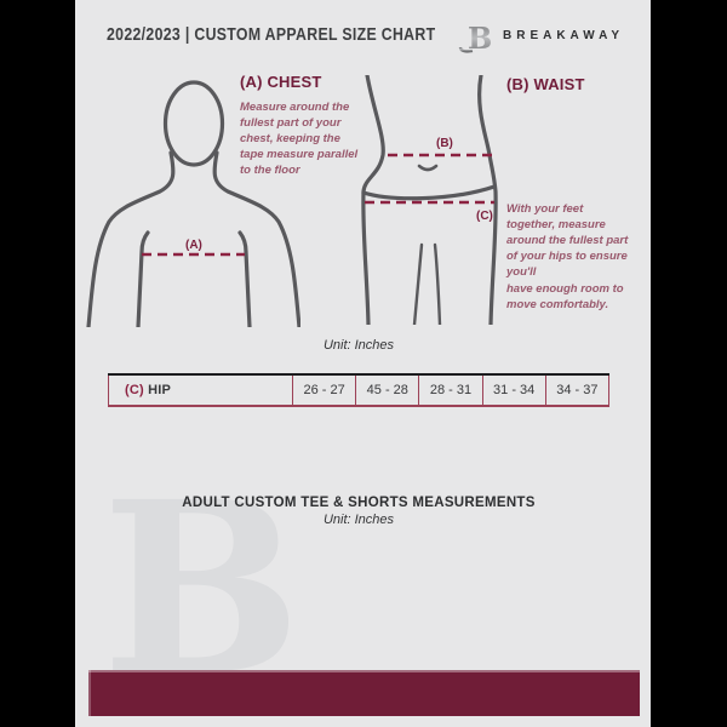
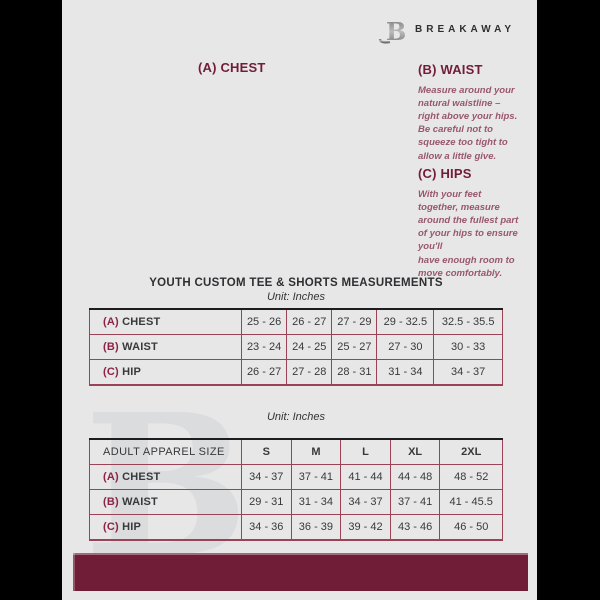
- 2022/2023 | CUSTOM APPAREL SIZE CHART
  B
  BREAKAWAY
- (A)
  (A) CHEST
- Measure around the
- fullest part of your
- chest, keeping the
- tape measure parallel
- to the floor
- (B)
- (C)
  (B) WAIST
+ Measure around your
+ natural waistline –
+ right above your hips.
+ Be careful not to
+ squeeze too tight to
+ allow a little give.
+ (C) HIPS
  With your feet
  together, measure
  around the fullest part
  of your hips to ensure
  you'll
  have enough room to
  move comfortably.
  B
+ YOUTH CUSTOM TEE & SHORTS MEASUREMENTS
  Unit: Inches
+ (A) CHEST	25 - 26	26 - 27	27 - 29	29 - 32.5	32.5 - 35.5
+ (B) WAIST	23 - 24	24 - 25	25 - 27	27 - 30	30 - 33
- (C) HIP	26 - 27	45 - 28	28 - 31	31 - 34	34 - 37
+ (C) HIP	26 - 27	27 - 28	28 - 31	31 - 34	34 - 37
- ADULT CUSTOM TEE & SHORTS MEASUREMENTS
  Unit: Inches
+ ADULT APPAREL SIZE	S	M	L	XL	2XL
+ (A) CHEST	34 - 37	37 - 41	41 - 44	44 - 48	48 - 52
+ (B) WAIST	29 - 31	31 - 34	34 - 37	37 - 41	41 - 45.5
+ (C) HIP	34 - 36	36 - 39	39 - 42	43 - 46	46 - 50
